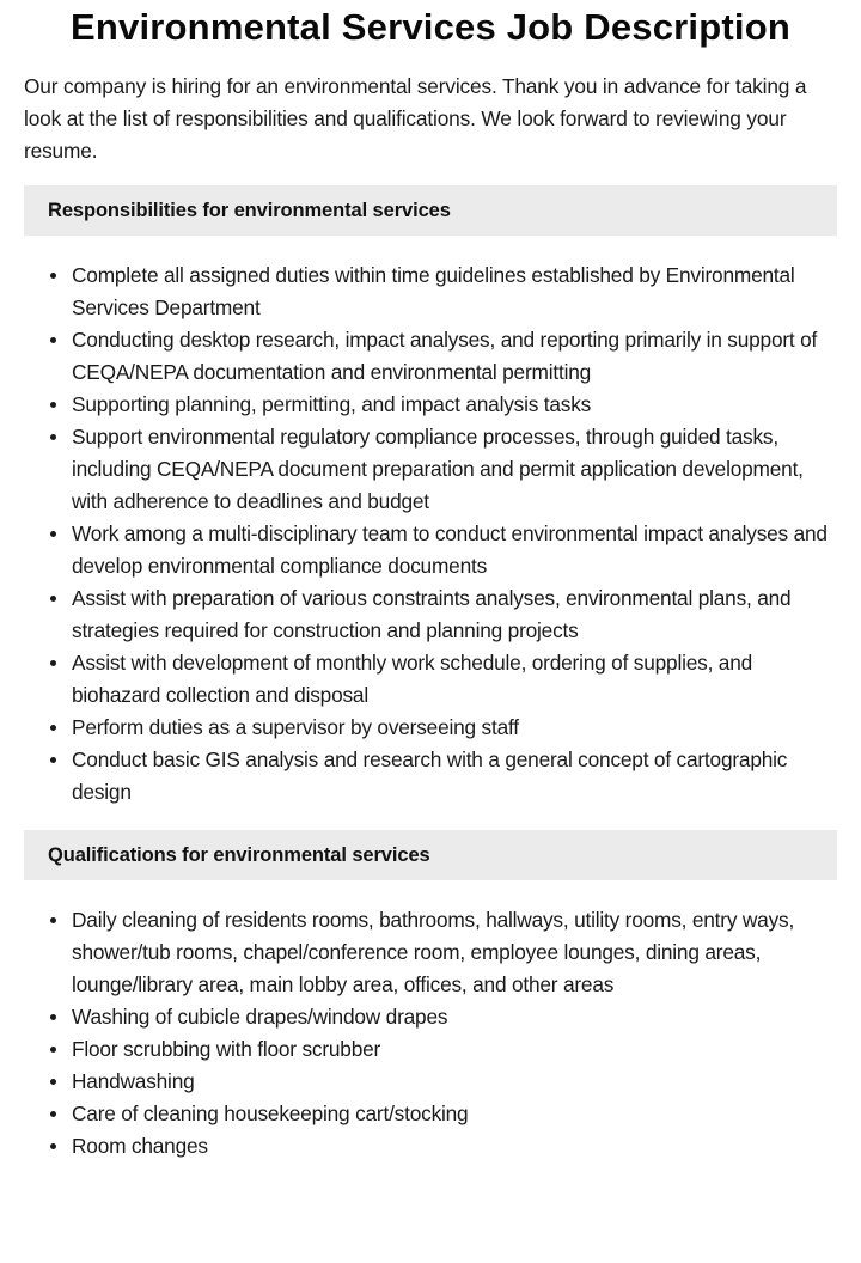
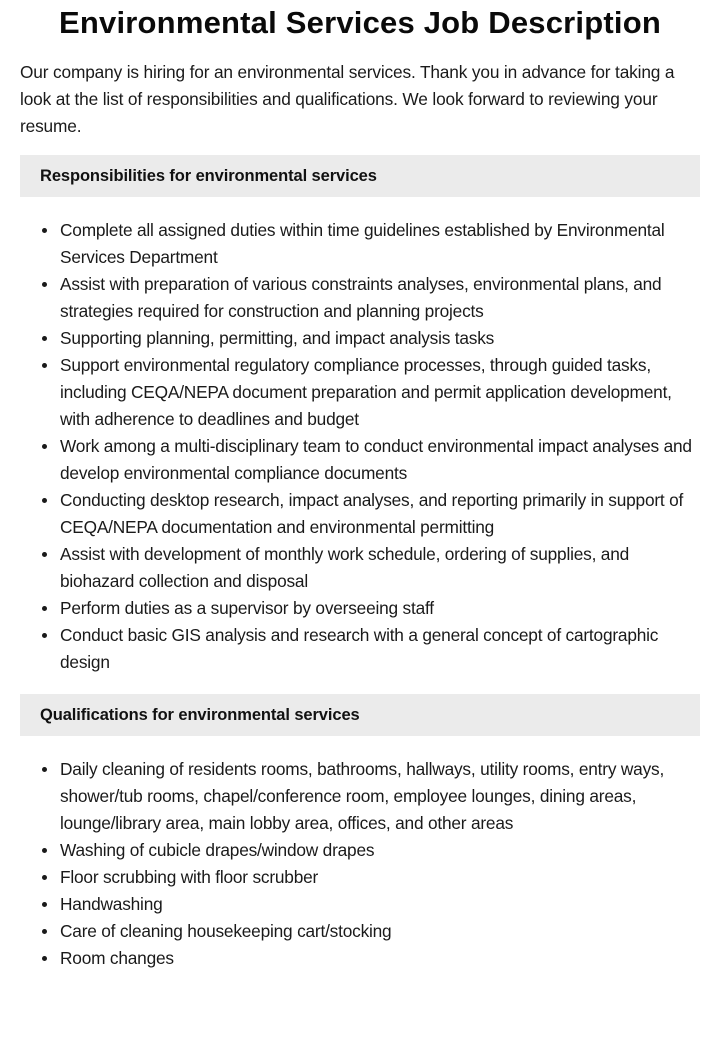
  Environmental Services Job Description
  Our company is hiring for an environmental services. Thank you in advance for taking a look at the list of responsibilities and qualifications. We look forward to reviewing your resume.
  Responsibilities for environmental services
  Complete all assigned duties within time guidelines established by Environmental Services Department
- Conducting desktop research, impact analyses, and reporting primarily in support of CEQA/NEPA documentation and environmental permitting
+ Assist with preparation of various constraints analyses, environmental plans, and strategies required for construction and planning projects
  Supporting planning, permitting, and impact analysis tasks
  Support environmental regulatory compliance processes, through guided tasks, including CEQA/NEPA document preparation and permit application development, with adherence to deadlines and budget
  Work among a multi-disciplinary team to conduct environmental impact analyses and develop environmental compliance documents
- Assist with preparation of various constraints analyses, environmental plans, and strategies required for construction and planning projects
+ Conducting desktop research, impact analyses, and reporting primarily in support of CEQA/NEPA documentation and environmental permitting
  Assist with development of monthly work schedule, ordering of supplies, and biohazard collection and disposal
  Perform duties as a supervisor by overseeing staff
  Conduct basic GIS analysis and research with a general concept of cartographic design
  Qualifications for environmental services
  Daily cleaning of residents rooms, bathrooms, hallways, utility rooms, entry ways, shower/tub rooms, chapel/conference room, employee lounges, dining areas, lounge/library area, main lobby area, offices, and other areas
  Washing of cubicle drapes/window drapes
  Floor scrubbing with floor scrubber
  Handwashing
  Care of cleaning housekeeping cart/stocking
  Room changes
